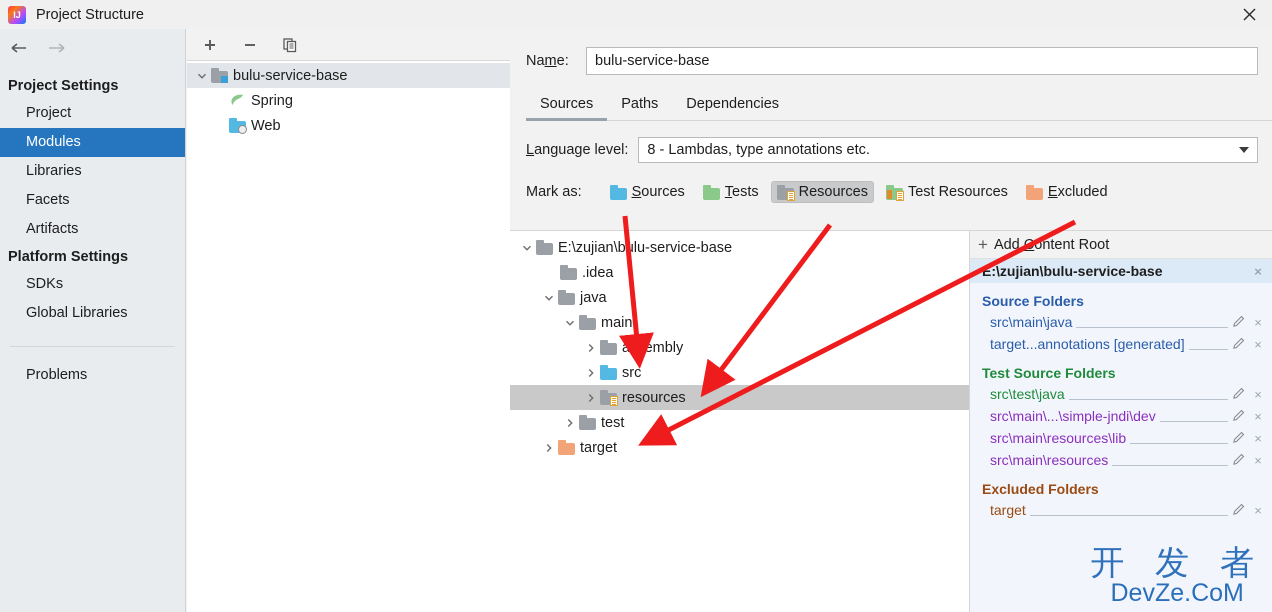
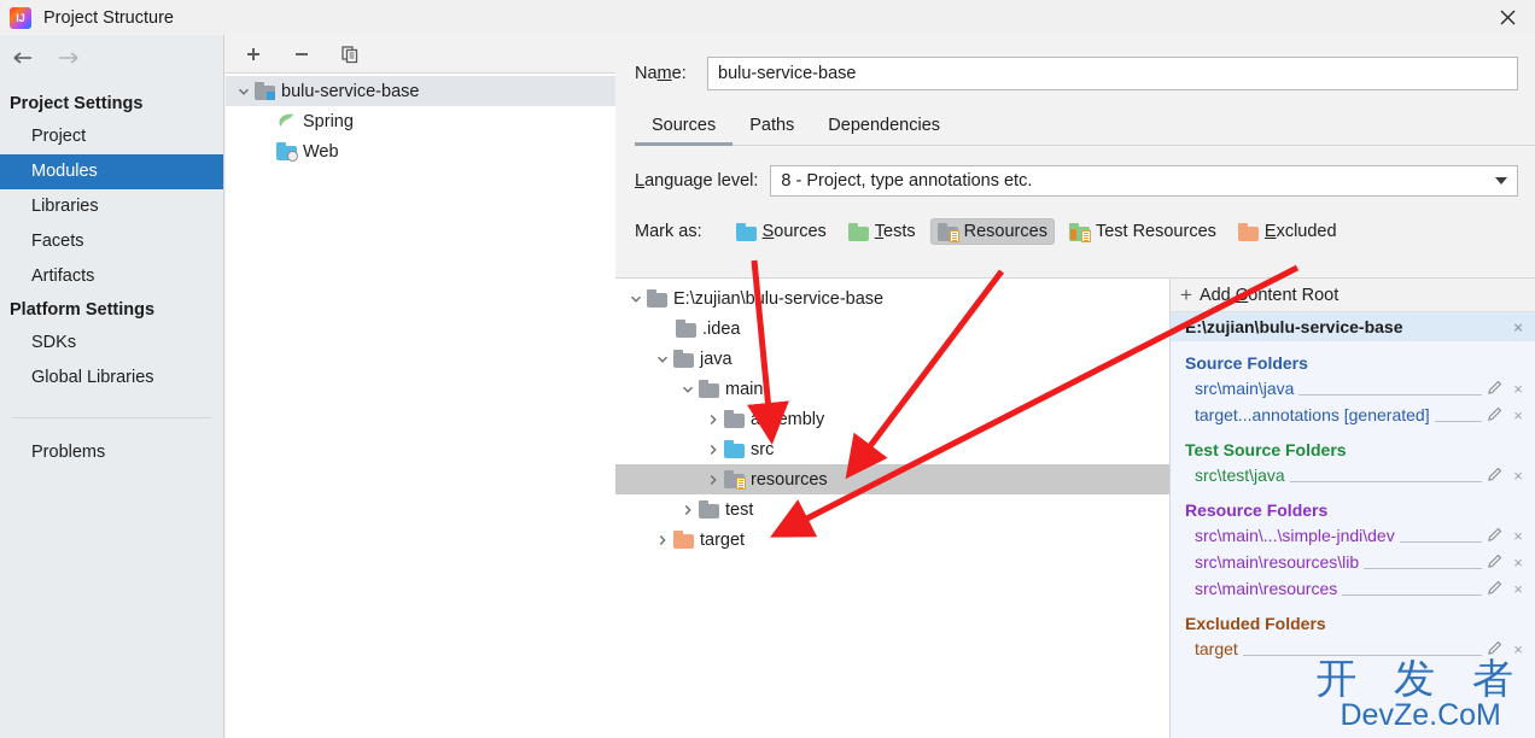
  IJ
  Project Structure
  Project Settings
  Project
  Modules
  Libraries
  Facets
  Artifacts
  Platform Settings
  SDKs
  Global Libraries
  Problems
  bulu-service-base
  Spring
  Web
  Name:
  bulu-service-base
  Sources
  Paths
  Dependencies
  Language level:
- 8 - Lambdas, type annotations etc.
+ 8 - Project, type annotations etc.
  Mark as:
  Sources
  Tests
  Resources
  Test Resources
  Excluded
  E:\zujian\blu-service-base
  .idea
  java
  main
  assembly
  src
  resources
  test
  target
  +
  Add ontent Root
  E:\zujian\bulu-service-base
  ×
  Source Folders
  src\main\java
  ×
  target...annotations [generated]
  ×
  Test Source Folders
  src\test\java
  ×
+ Resource Folders
  src\main\...\simple-jndi\dev
  ×
  src\main\resources\lib
  ×
  src\main\resources
  ×
  Excluded Folders
  target
  ×
  开 发 者
  DevZe.CoM
